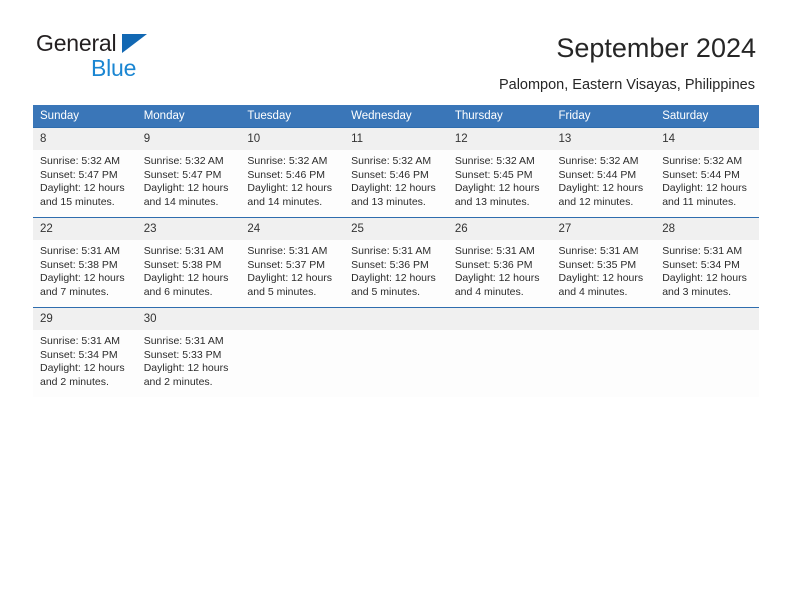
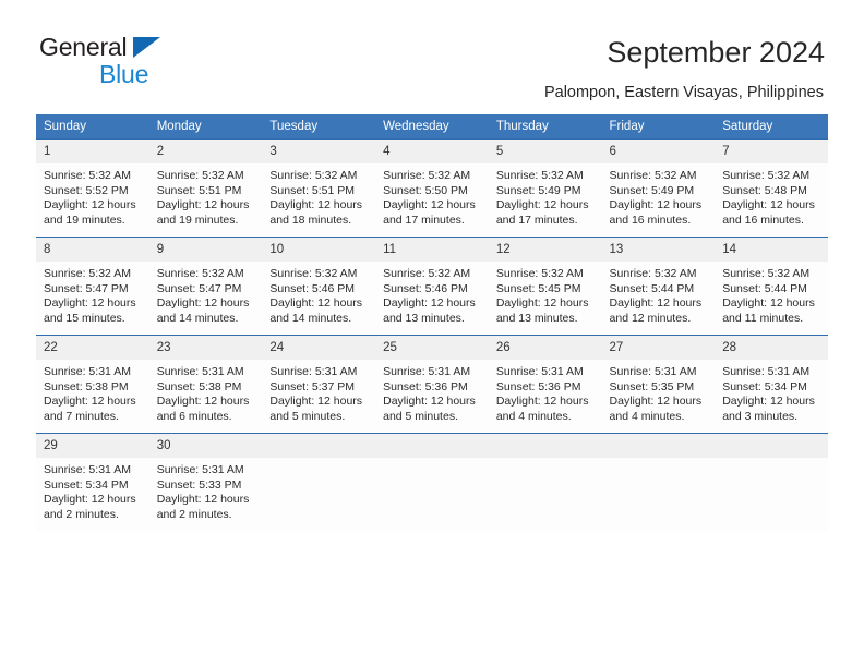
  General
  Blue
  September 2024
  Palompon, Eastern Visayas, Philippines
  Sunday	Monday	Tuesday	Wednesday	Thursday	Friday	Saturday
+ 1Sunrise: 5:32 AMSunset: 5:52 PMDaylight: 12 hours and 19 minutes.	2Sunrise: 5:32 AMSunset: 5:51 PMDaylight: 12 hours and 19 minutes.	3Sunrise: 5:32 AMSunset: 5:51 PMDaylight: 12 hours and 18 minutes.	4Sunrise: 5:32 AMSunset: 5:50 PMDaylight: 12 hours and 17 minutes.	5Sunrise: 5:32 AMSunset: 5:49 PMDaylight: 12 hours and 17 minutes.	6Sunrise: 5:32 AMSunset: 5:49 PMDaylight: 12 hours and 16 minutes.	7Sunrise: 5:32 AMSunset: 5:48 PMDaylight: 12 hours and 16 minutes.
  8Sunrise: 5:32 AMSunset: 5:47 PMDaylight: 12 hours and 15 minutes.	9Sunrise: 5:32 AMSunset: 5:47 PMDaylight: 12 hours and 14 minutes.	10Sunrise: 5:32 AMSunset: 5:46 PMDaylight: 12 hours and 14 minutes.	11Sunrise: 5:32 AMSunset: 5:46 PMDaylight: 12 hours and 13 minutes.	12Sunrise: 5:32 AMSunset: 5:45 PMDaylight: 12 hours and 13 minutes.	13Sunrise: 5:32 AMSunset: 5:44 PMDaylight: 12 hours and 12 minutes.	14Sunrise: 5:32 AMSunset: 5:44 PMDaylight: 12 hours and 11 minutes.
  22Sunrise: 5:31 AMSunset: 5:38 PMDaylight: 12 hours and 7 minutes.	23Sunrise: 5:31 AMSunset: 5:38 PMDaylight: 12 hours and 6 minutes.	24Sunrise: 5:31 AMSunset: 5:37 PMDaylight: 12 hours and 5 minutes.	25Sunrise: 5:31 AMSunset: 5:36 PMDaylight: 12 hours and 5 minutes.	26Sunrise: 5:31 AMSunset: 5:36 PMDaylight: 12 hours and 4 minutes.	27Sunrise: 5:31 AMSunset: 5:35 PMDaylight: 12 hours and 4 minutes.	28Sunrise: 5:31 AMSunset: 5:34 PMDaylight: 12 hours and 3 minutes.
  29Sunrise: 5:31 AMSunset: 5:34 PMDaylight: 12 hours and 2 minutes.	30Sunrise: 5:31 AMSunset: 5:33 PMDaylight: 12 hours and 2 minutes.
